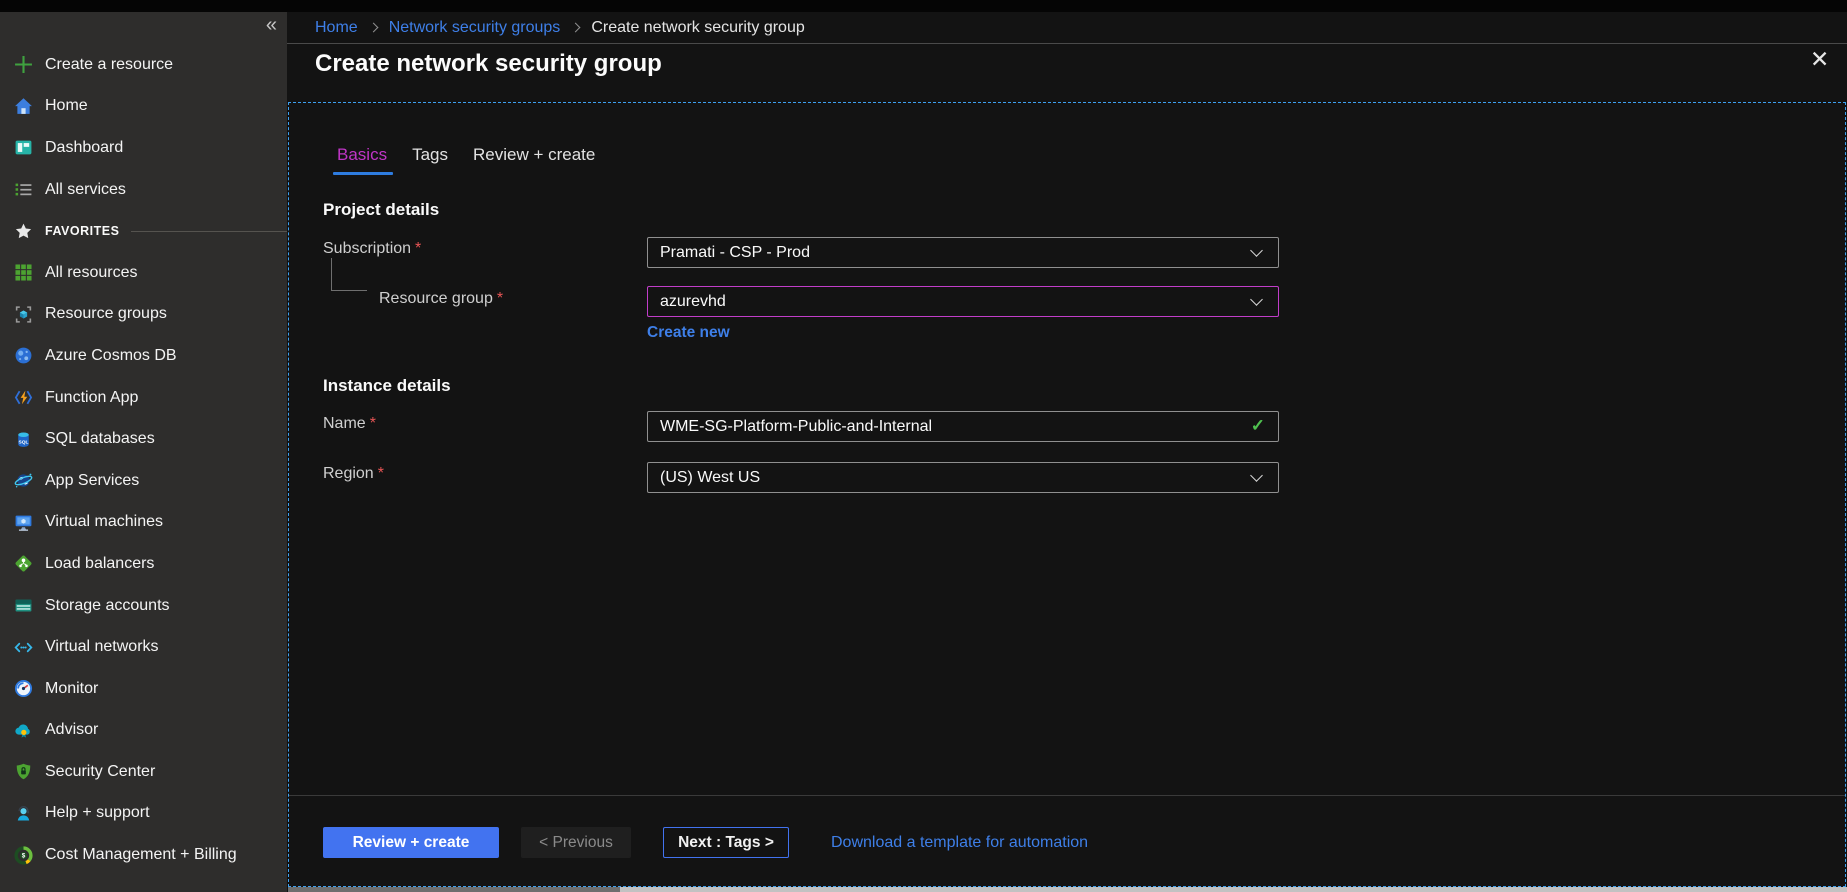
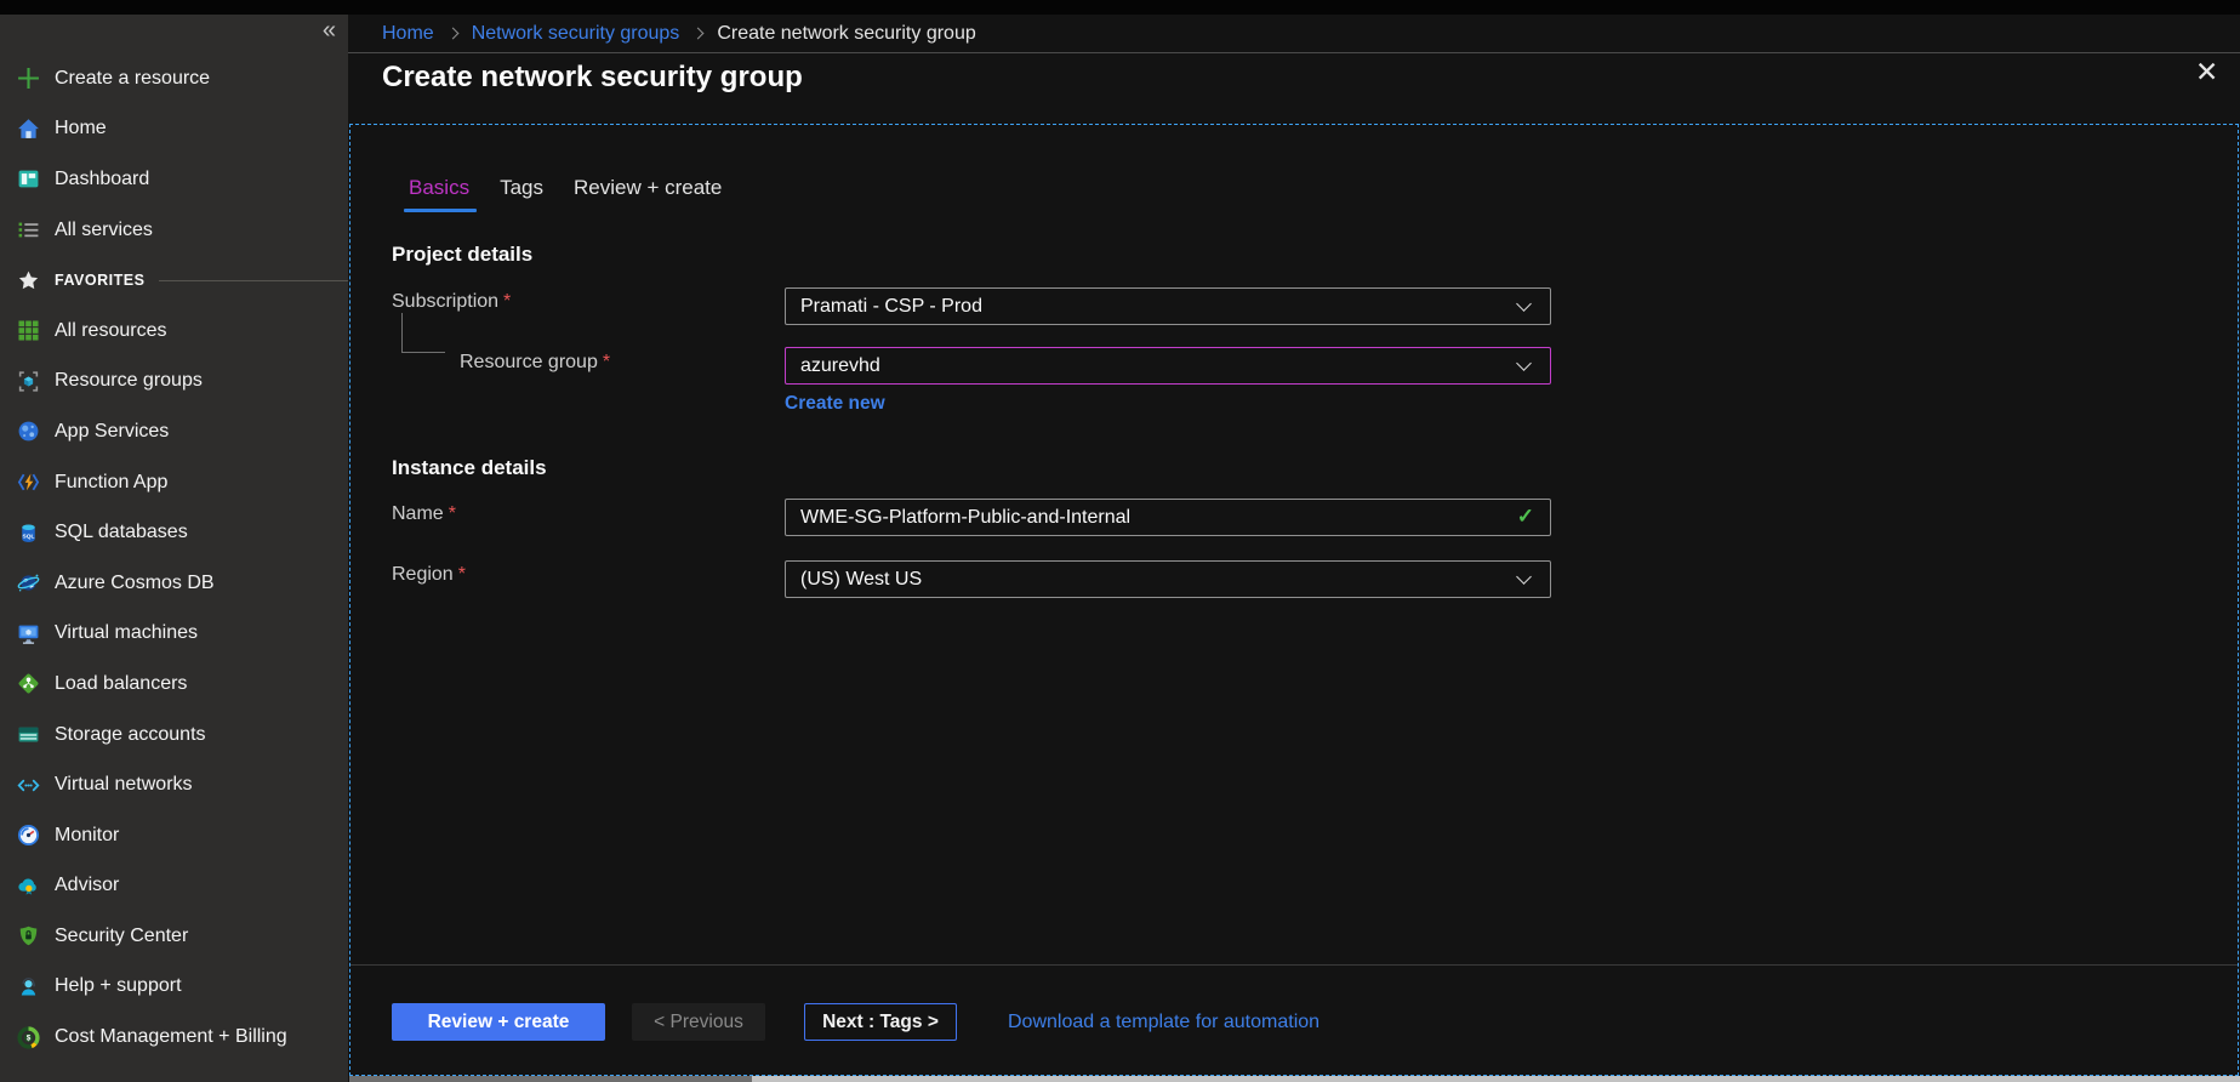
  «
  Create a resource
  Home
  Dashboard
  All services
  FAVORITES
  All resources
  Resource groups
- Azure Cosmos DB
+ App Services
  Function App
  SQL databases
- App Services
+ Azure Cosmos DB
  Virtual machines
  Load balancers
  Storage accounts
  Virtual networks
  Monitor
  Advisor
  Security Center
  Help + support
  Cost Management + Billing
  Home
  Network security groups
  Create network security group
  Create network security group
  ✕
  Basics
  Tags
  Review + create
  Project details
  Subscription *
  Pramati - CSP - Prod
  Resource group *
  azurevhd
  Create new
  Instance details
  Name *
  WME-SG-Platform-Public-and-Internal
  ✓
  Region *
  (US) West US
  Review + create
  < Previous
  Next : Tags >
  Download a template for automation
